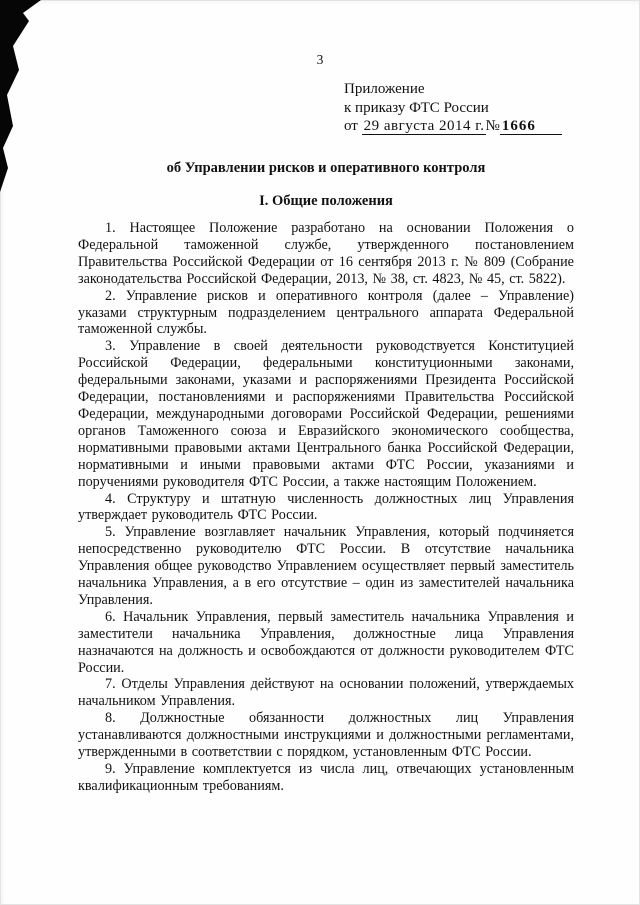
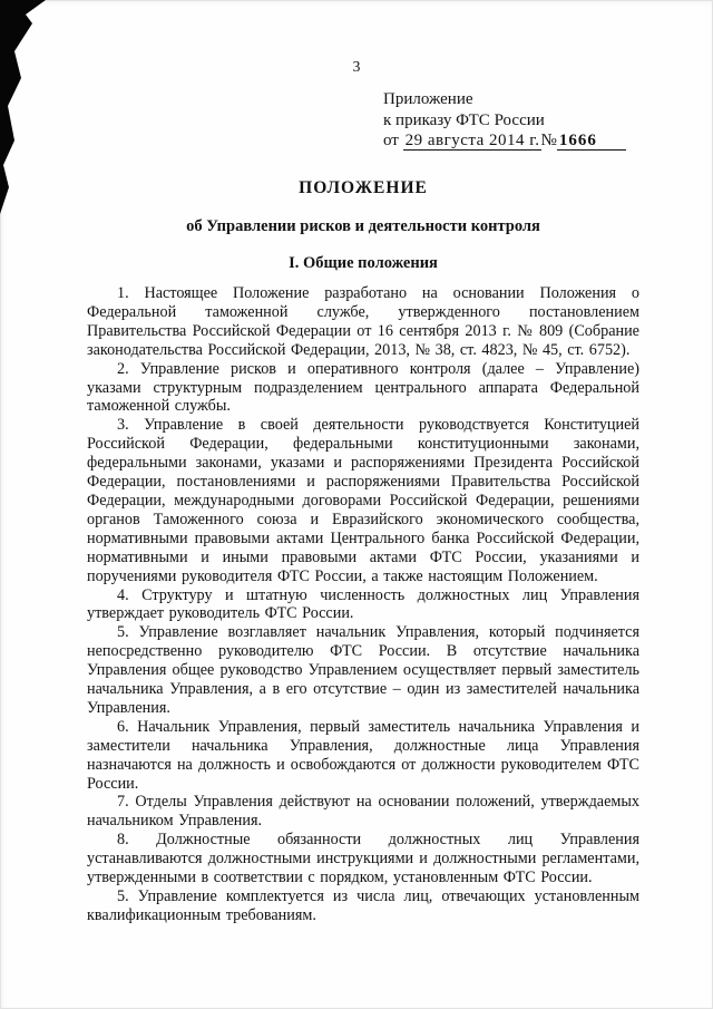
  3
  Приложение
  к приказу ФТС России
  от 29 августа 2014 г.№ 1666
+ ПОЛОЖЕНИЕ
- об Управлении рисков и оперативного контроля
+ об Управлении рисков и деятельности контроля
  I. Общие положения
- 1. Настоящее Положение разработано на основании Положения о Федеральной таможенной службе, утвержденного постановлением Правительства Российской Федерации от 16 сентября 2013 г. № 809 (Собрание законодательства Российской Федерации, 2013, № 38, ст. 4823, № 45, ст. 5822).
+ 1. Настоящее Положение разработано на основании Положения о Федеральной таможенной службе, утвержденного постановлением Правительства Российской Федерации от 16 сентября 2013 г. № 809 (Собрание законодательства Российской Федерации, 2013, № 38, ст. 4823, № 45, ст. 6752).
  2. Управление рисков и оперативного контроля (далее – Управление) указами структурным подразделением центрального аппарата Федеральной таможенной службы.
  3. Управление в своей деятельности руководствуется Конституцией Российской Федерации, федеральными конституционными законами, федеральными законами, указами и распоряжениями Президента Российской Федерации, постановлениями и распоряжениями Правительства Российской Федерации, международными договорами Российской Федерации, решениями органов Таможенного союза и Евразийского экономического сообщества, нормативными правовыми актами Центрального банка Российской Федерации, нормативными и иными правовыми актами ФТС России, указаниями и поручениями руководителя ФТС России, а также настоящим Положением.
  4. Структуру и штатную численность должностных лиц Управления утверждает руководитель ФТС России.
  5. Управление возглавляет начальник Управления, который подчиняется непосредственно руководителю ФТС России. В отсутствие начальника Управления общее руководство Управлением осуществляет первый заместитель начальника Управления, а в его отсутствие – один из заместителей начальника Управления.
  6. Начальник Управления, первый заместитель начальника Управления и заместители начальника Управления, должностные лица Управления назначаются на должность и освобождаются от должности руководителем ФТС России.
  7. Отделы Управления действуют на основании положений, утверждаемых начальником Управления.
  8. Должностные обязанности должностных лиц Управления устанавливаются должностными инструкциями и должностными регламентами, утвержденными в соответствии с порядком, установленным ФТС России.
- 9. Управление комплектуется из числа лиц, отвечающих установленным квалификационным требованиям.
+ 5. Управление комплектуется из числа лиц, отвечающих установленным квалификационным требованиям.
